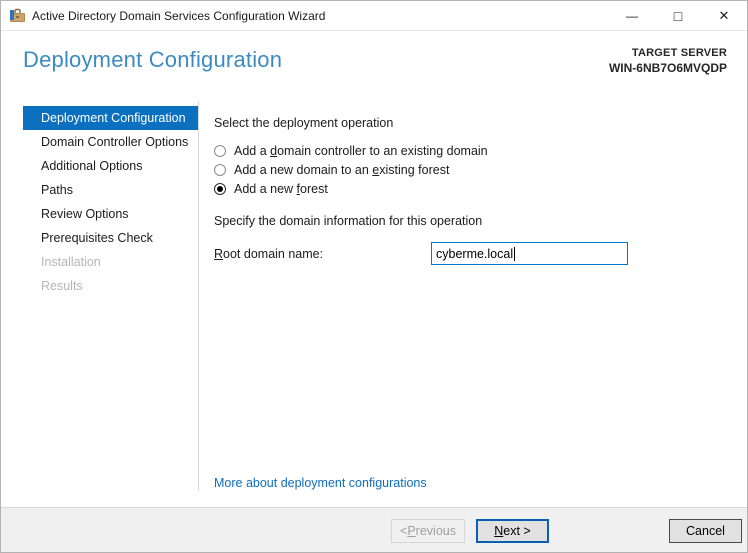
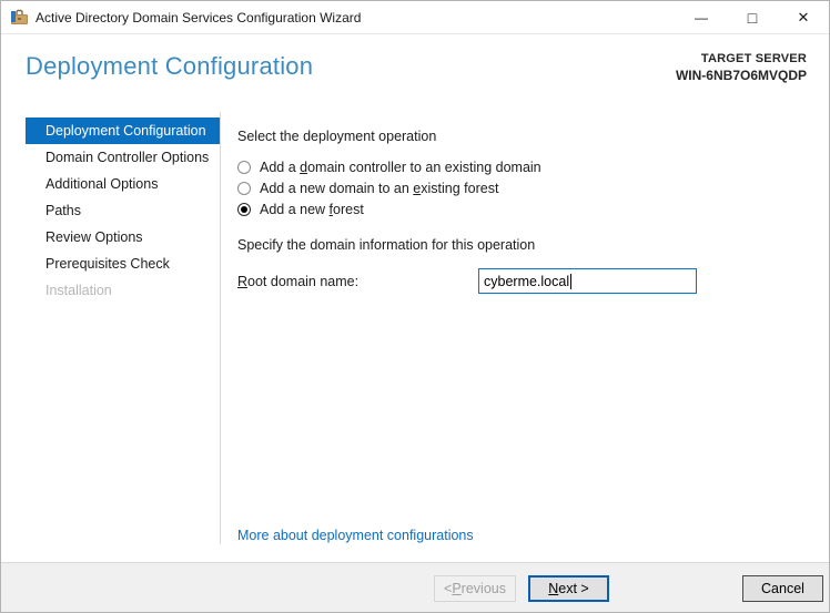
  Active Directory Domain Services Configuration Wizard
  —
  □
  ✕
  Deployment Configuration
  TARGET SERVER
  WIN-6NB7O6MVQDP
  Deployment Configuration
  Domain Controller Options
  Additional Options
  Paths
  Review Options
  Prerequisites Check
  Installation
- Results
  Select the deployment operation
  Add a domain controller to an existing domain
  Add a new domain to an existing forest
  Add a new forest
  Specify the domain information for this operation
  Root domain name:
  cyberme.local
  More about deployment configurations
  <
  P
  revious
  N
  ext >
  Cancel
